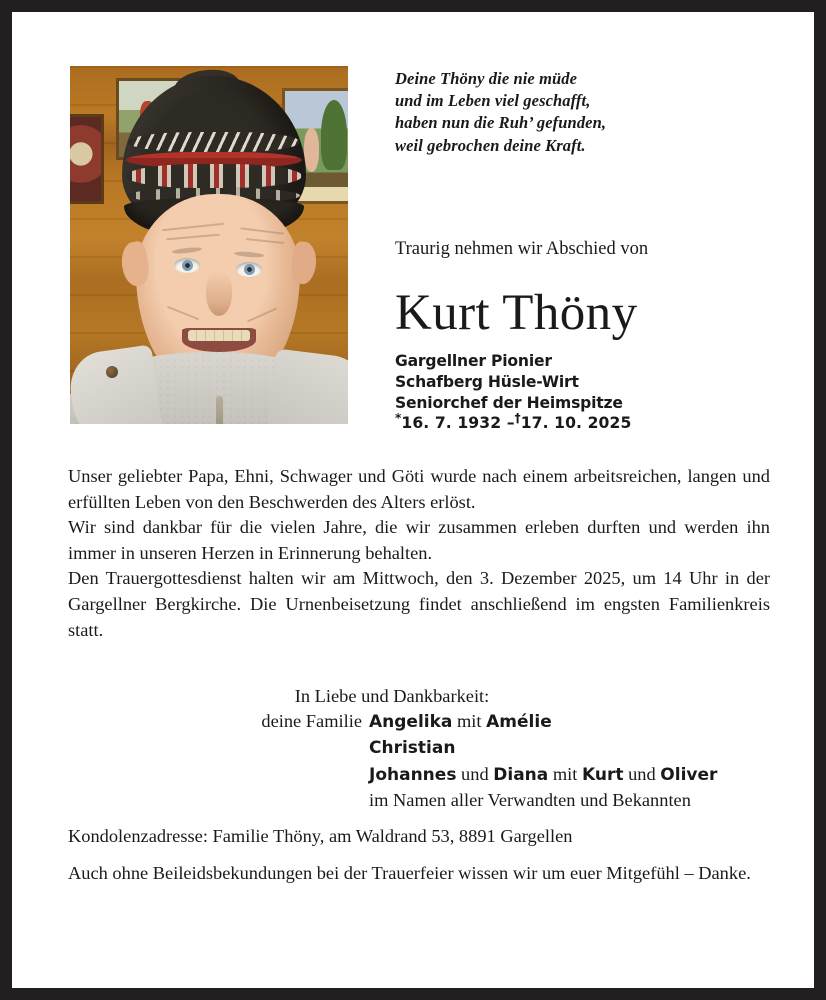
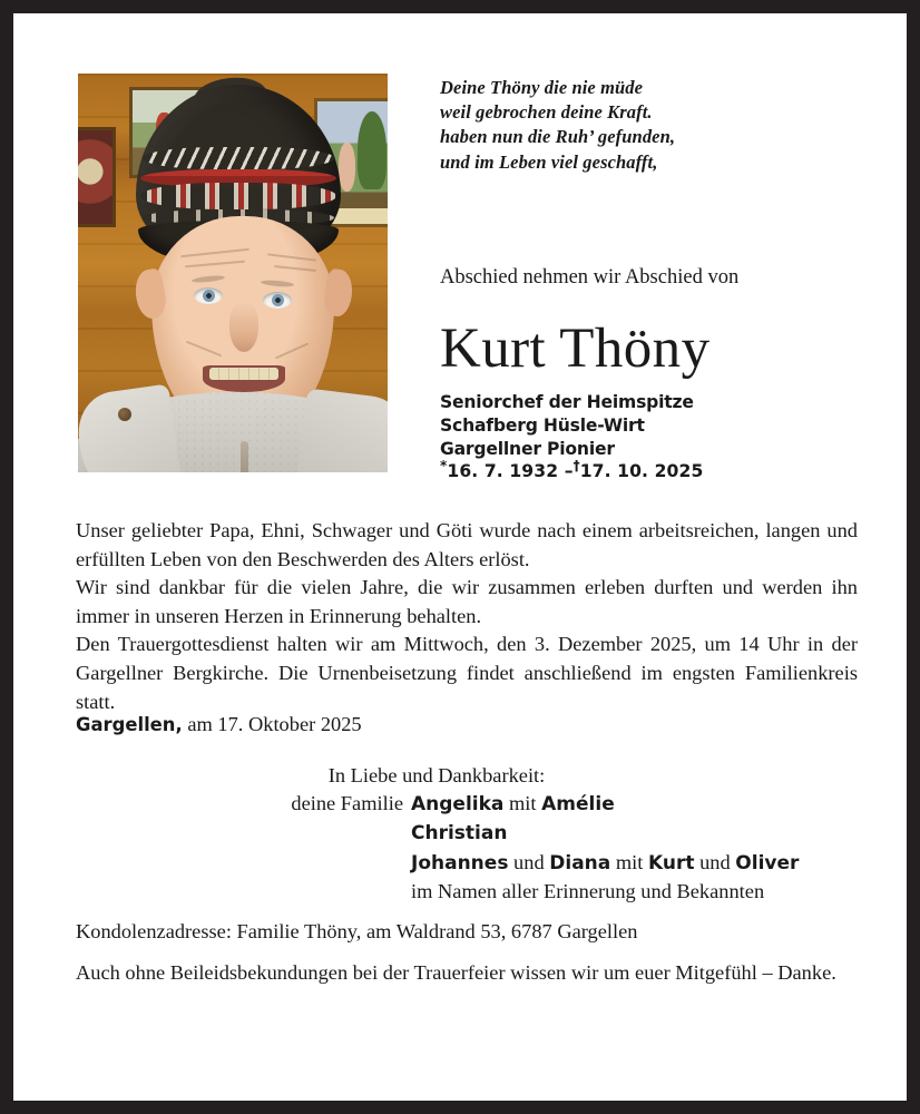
  Deine Thöny die nie müde
- und im Leben viel geschafft,
+ weil gebrochen deine Kraft.
  haben nun die Ruh’ gefunden,
- weil gebrochen deine Kraft.
+ und im Leben viel geschafft,
- Traurig nehmen wir Abschied von
+ Abschied nehmen wir Abschied von
  Kurt Thöny
- Gargellner Pionier
+ Seniorchef der Heimspitze
  Schafberg Hüsle-Wirt
- Seniorchef der Heimspitze
+ Gargellner Pionier
  *16. 7. 1932 –†17. 10. 2025
  Unser geliebter Papa, Ehni, Schwager und Göti wurde nach einem arbeitsreichen, langen und erfüllten Leben von den Beschwerden des Alters erlöst.
  Wir sind dankbar für die vielen Jahre, die wir zusammen erleben durften und werden ihn immer in unseren Herzen in Erinnerung behalten.
  Den Trauergottesdienst halten wir am Mittwoch, den 3. Dezember 2025, um 14 Uhr in der Gargellner Bergkirche. Die Urnenbeisetzung findet anschließend im engsten Familienkreis statt.
+ Gargellen, am 17. Oktober 2025
  In Liebe und Dankbarkeit:
  deine Familie
  Angelika mit Amélie
  Christian
  Johannes und Diana mit Kurt und Oliver
- im Namen aller Verwandten und Bekannten
+ im Namen aller Erinnerung und Bekannten
- Kondolenzadresse: Familie Thöny, am Waldrand 53, 8891 Gargellen
+ Kondolenzadresse: Familie Thöny, am Waldrand 53, 6787 Gargellen
  Auch ohne Beileidsbekundungen bei der Trauerfeier wissen wir um euer Mitgefühl – Danke.
